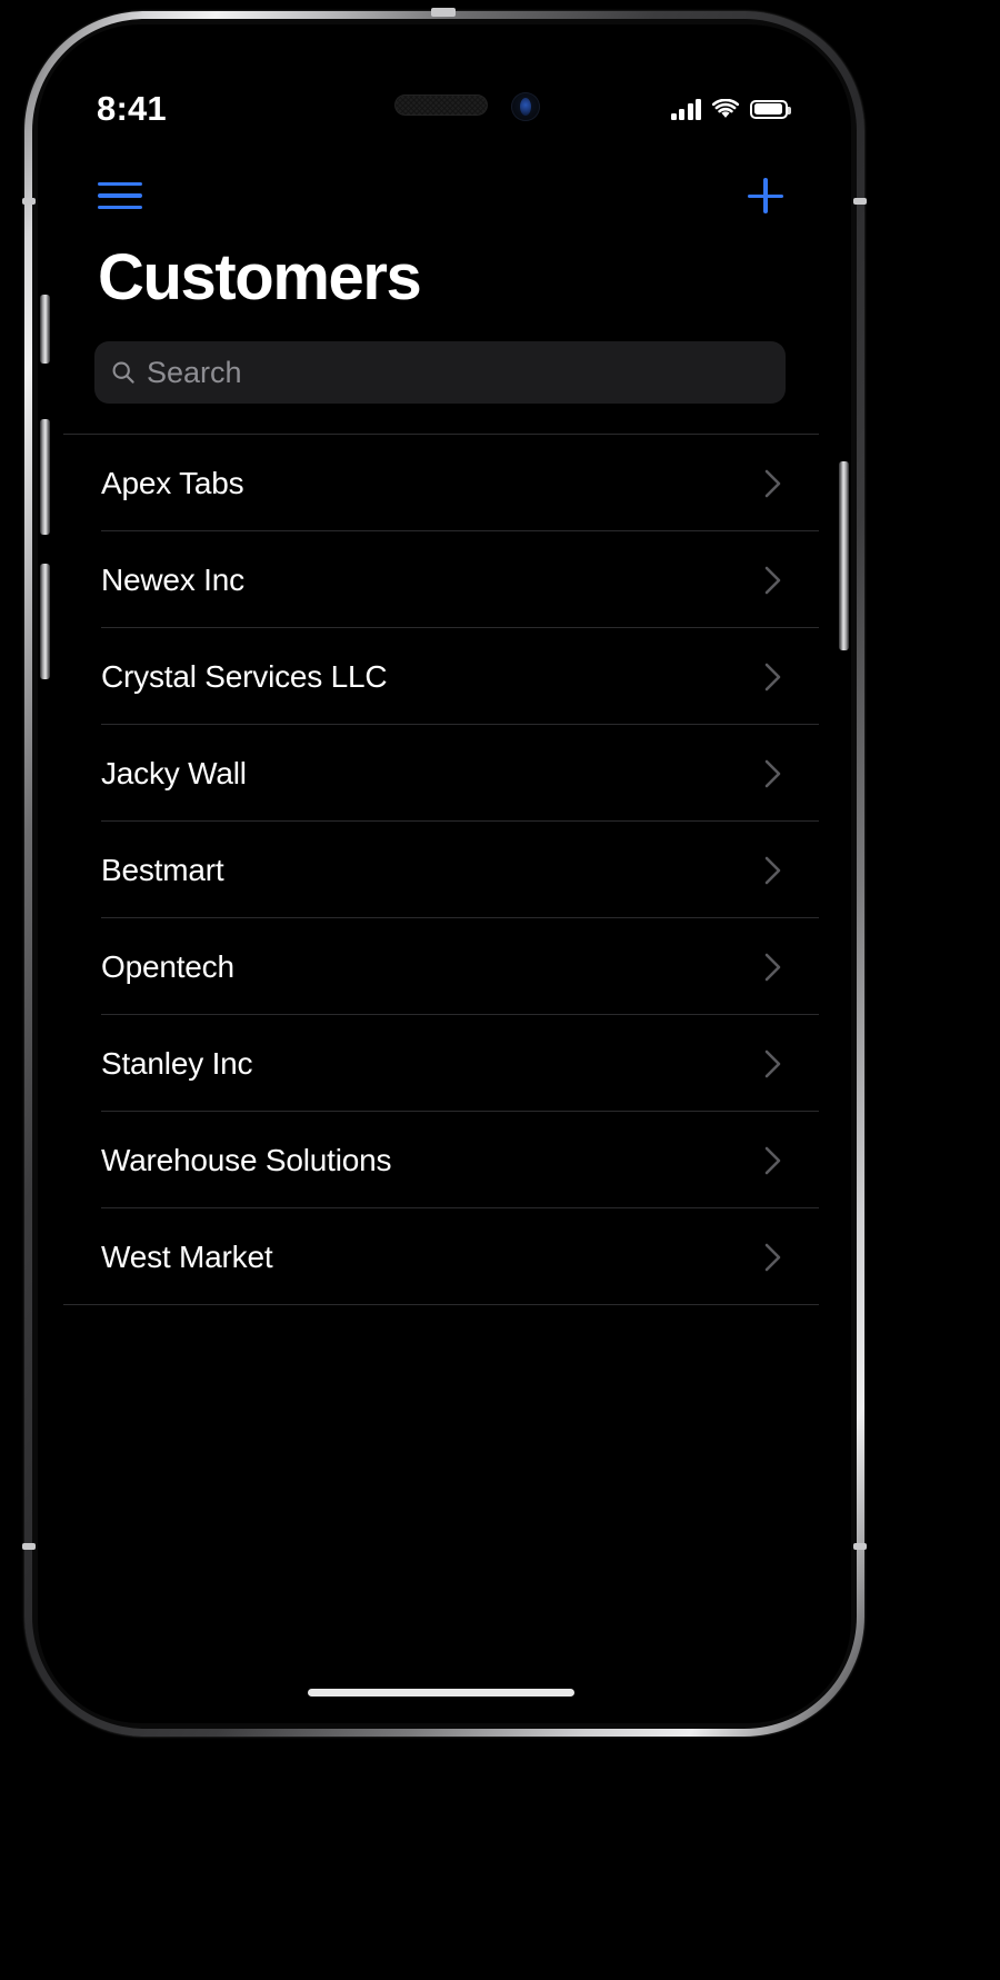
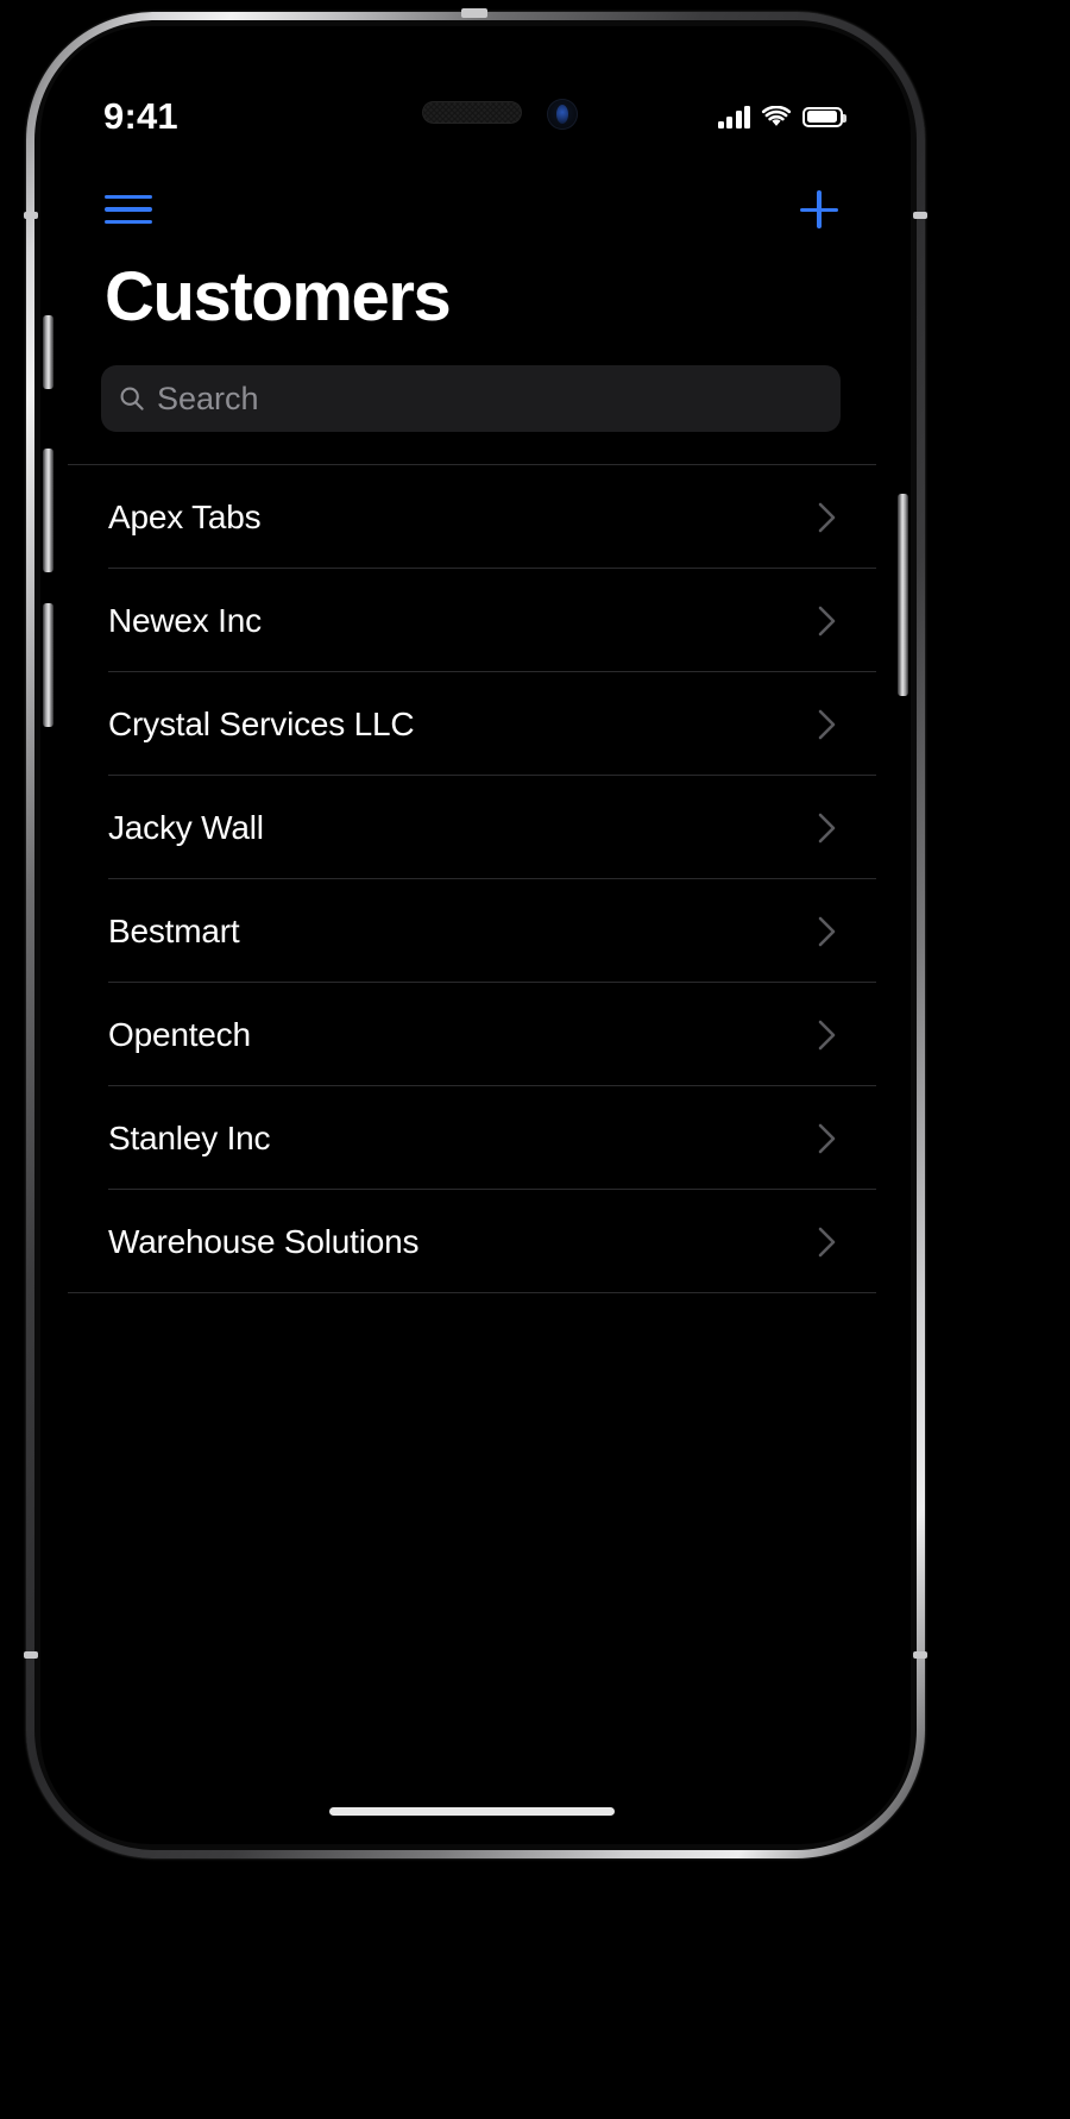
- 8:41
+ 9:41
  Customers
  Search
  Apex Tabs
  Newex Inc
  Crystal Services LLC
  Jacky Wall
  Bestmart
  Opentech
  Stanley Inc
  Warehouse Solutions
- West Market
